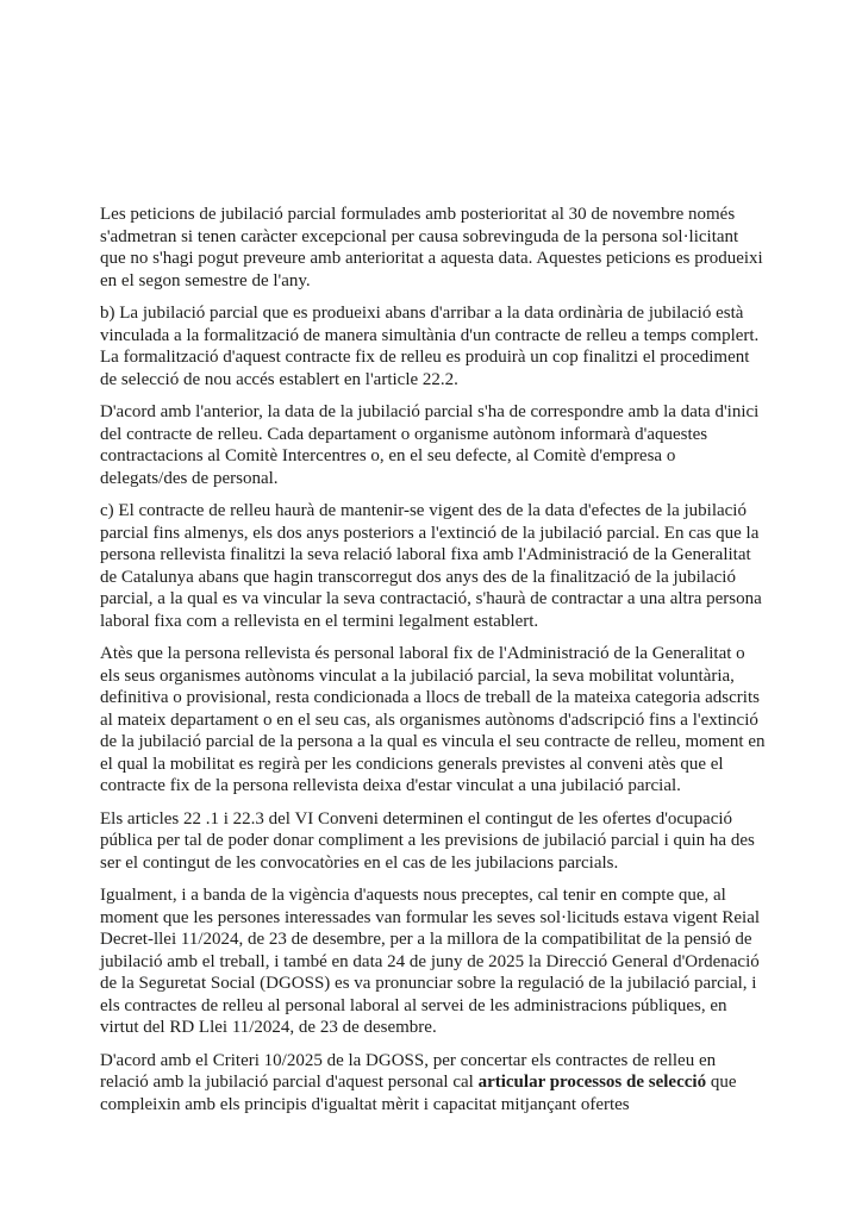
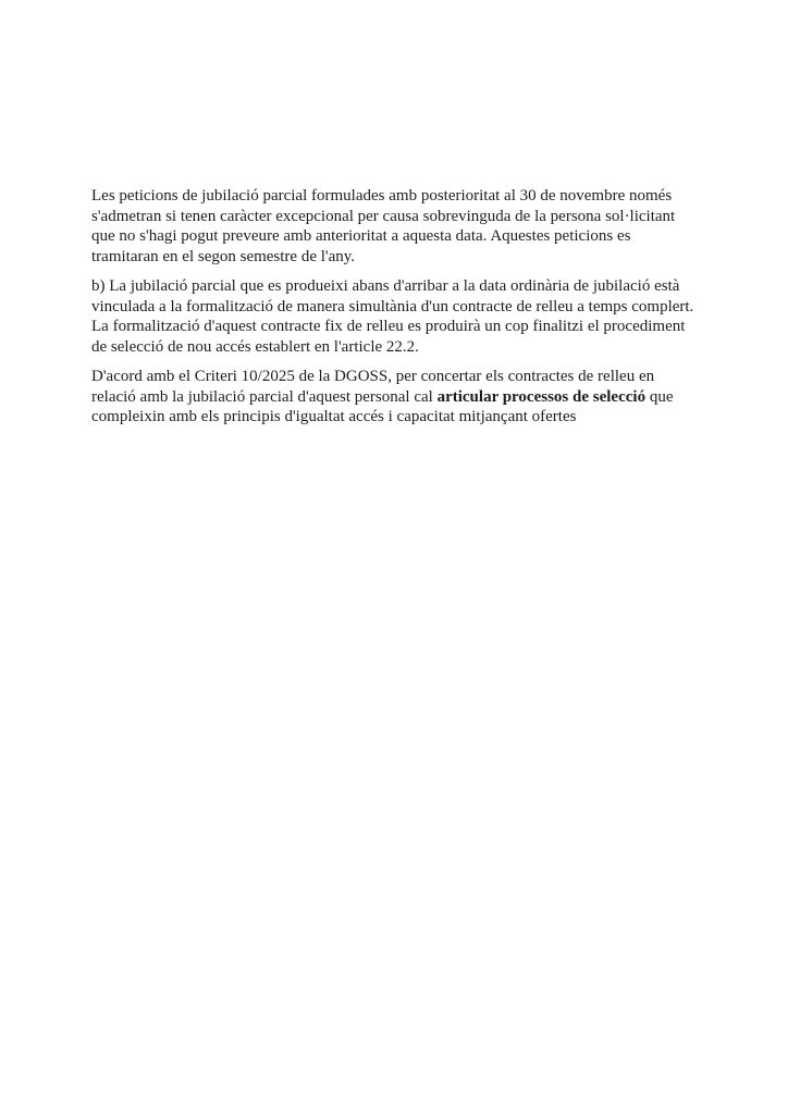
- Les peticions de jubilació parcial formulades amb posterioritat al 30 de novembre només s'admetran si tenen caràcter excepcional per causa sobrevinguda de la persona sol·licitant que no s'hagi pogut preveure amb anterioritat a aquesta data. Aquestes peticions es produeixi en el segon semestre de l'any.
+ Les peticions de jubilació parcial formulades amb posterioritat al 30 de novembre només s'admetran si tenen caràcter excepcional per causa sobrevinguda de la persona sol·licitant que no s'hagi pogut preveure amb anterioritat a aquesta data. Aquestes peticions es tramitaran en el segon semestre de l'any.
  b) La jubilació parcial que es produeixi abans d'arribar a la data ordinària de jubilació està vinculada a la formalització de manera simultània d'un contracte de relleu a temps complert. La formalització d'aquest contracte fix de relleu es produirà un cop finalitzi el procediment de selecció de nou accés establert en l'article 22.2.
- D'acord amb l'anterior, la data de la jubilació parcial s'ha de correspondre amb la data d'inici del contracte de relleu. Cada departament o organisme autònom informarà d'aquestes contractacions al Comitè Intercentres o, en el seu defecte, al Comitè d'empresa o delegats/des de personal.
- c) El contracte de relleu haurà de mantenir-se vigent des de la data d'efectes de la jubilació parcial fins almenys, els dos anys posteriors a l'extinció de la jubilació parcial. En cas que la persona rellevista finalitzi la seva relació laboral fixa amb l'Administració de la Generalitat de Catalunya abans que hagin transcorregut dos anys des de la finalització de la jubilació parcial, a la qual es va vincular la seva contractació, s'haurà de contractar a una altra persona laboral fixa com a rellevista en el termini legalment establert.
- Atès que la persona rellevista és personal laboral fix de l'Administració de la Generalitat o els seus organismes autònoms vinculat a la jubilació parcial, la seva mobilitat voluntària, definitiva o provisional, resta condicionada a llocs de treball de la mateixa categoria adscrits al mateix departament o en el seu cas, als organismes autònoms d'adscripció fins a l'extinció de la jubilació parcial de la persona a la qual es vincula el seu contracte de relleu, moment en el qual la mobilitat es regirà per les condicions generals previstes al conveni atès que el contracte fix de la persona rellevista deixa d'estar vinculat a una jubilació parcial.
- Els articles 22 .1 i 22.3 del VI Conveni determinen el contingut de les ofertes d'ocupació pública per tal de poder donar compliment a les previsions de jubilació parcial i quin ha des ser el contingut de les convocatòries en el cas de les jubilacions parcials.
- Igualment, i a banda de la vigència d'aquests nous preceptes, cal tenir en compte que, al moment que les persones interessades van formular les seves sol·licituds estava vigent Reial Decret-llei 11/2024, de 23 de desembre, per a la millora de la compatibilitat de la pensió de jubilació amb el treball, i també en data 24 de juny de 2025 la Direcció General d'Ordenació de la Seguretat Social (DGOSS) es va pronunciar sobre la regulació de la jubilació parcial, i els contractes de relleu al personal laboral al servei de les administracions públiques, en virtut del RD Llei 11/2024, de 23 de desembre.
- D'acord amb el Criteri 10/2025 de la DGOSS, per concertar els contractes de relleu en relació amb la jubilació parcial d'aquest personal cal articular processos de selecció que compleixin amb els principis d'igualtat mèrit i capacitat mitjançant ofertes
+ D'acord amb el Criteri 10/2025 de la DGOSS, per concertar els contractes de relleu en relació amb la jubilació parcial d'aquest personal cal articular processos de selecció que compleixin amb els principis d'igualtat accés i capacitat mitjançant ofertes
